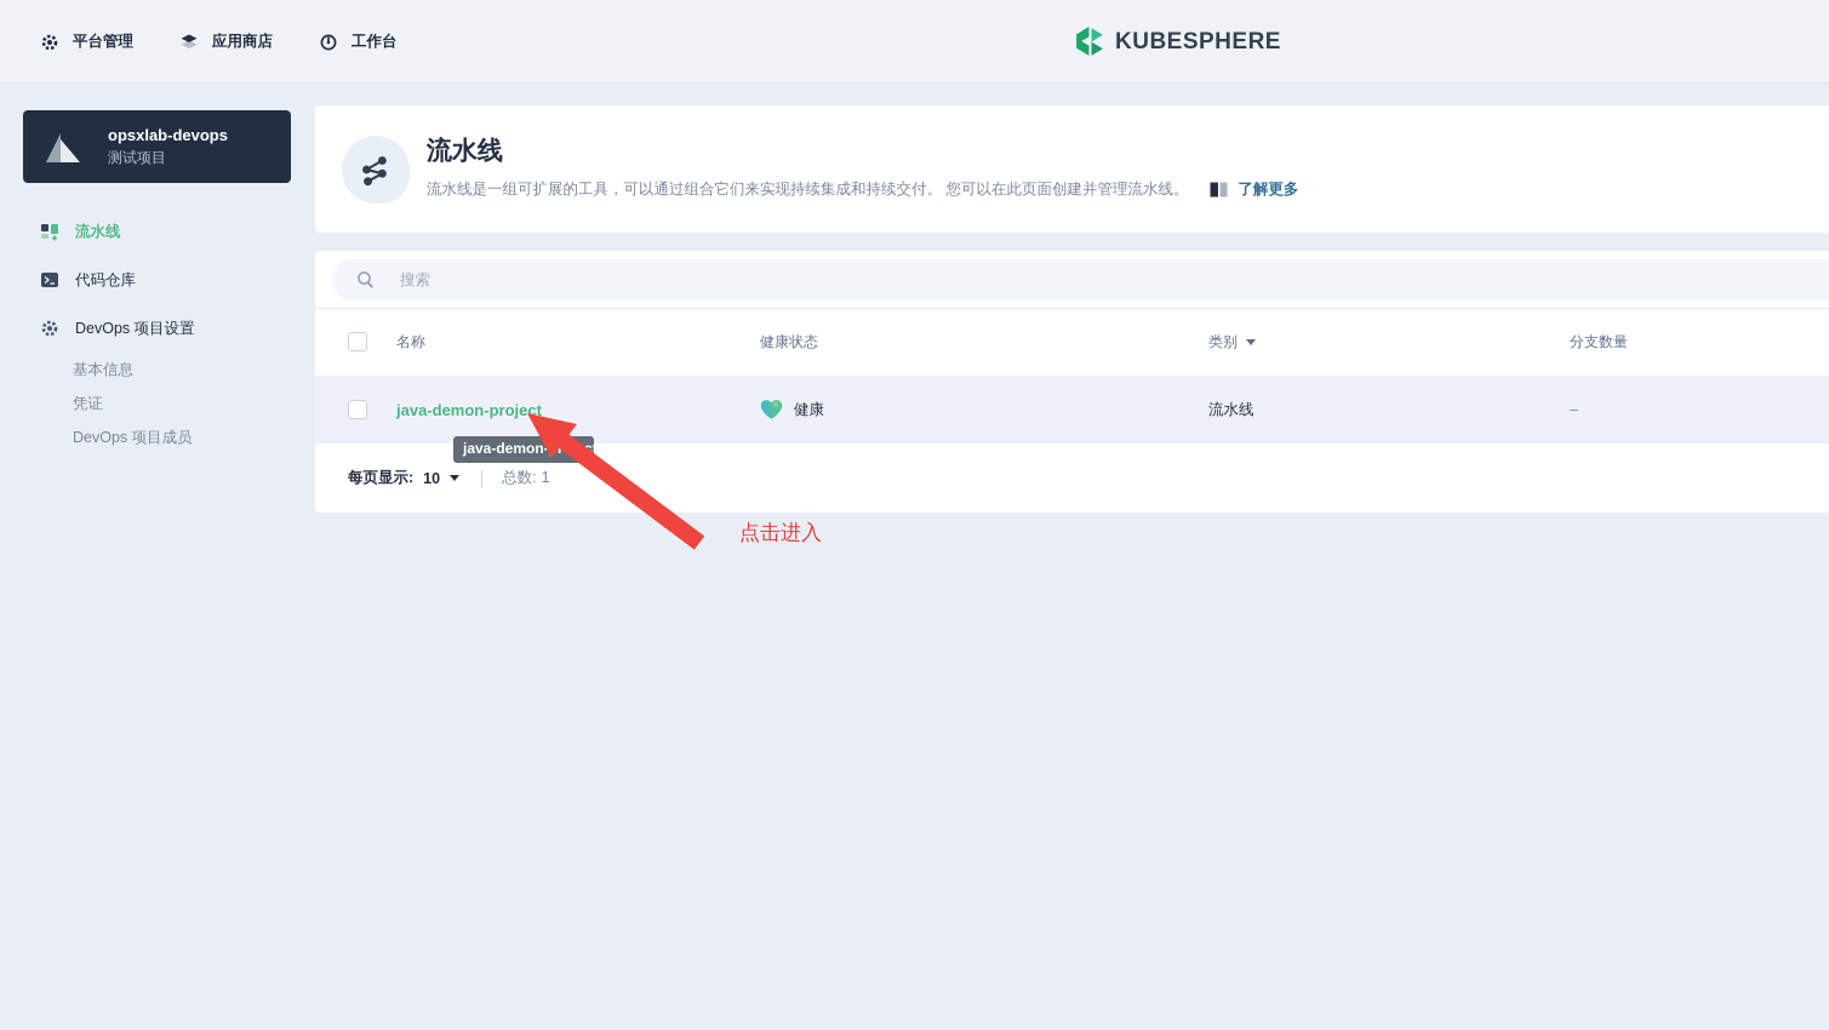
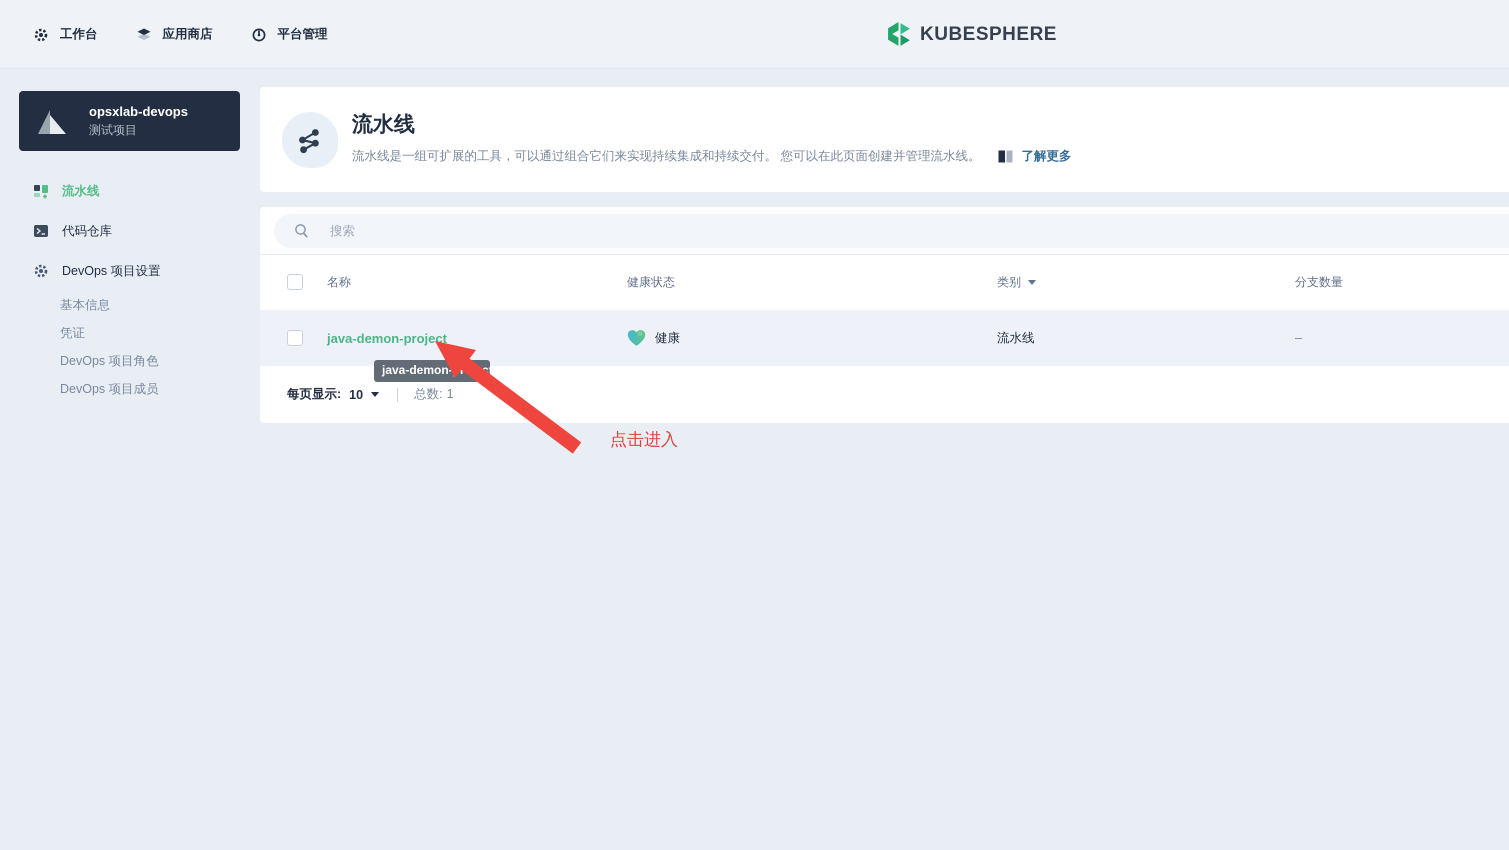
- 平台管理
+ 工作台
  应用商店
- 工作台
+ 平台管理
  KUBESPHERE
  opsxlab-devops
  测试项目
  流水线
  代码仓库
  DevOps 项目设置
  基本信息
  凭证
+ DevOps 项目角色
  DevOps 项目成员
  流水线
  流水线是一组可扩展的工具，可以通过组合它们来实现持续集成和持续交付。 您可以在此页面创建并管理流水线。
  了解更多
  搜索
  名称
  健康状态
  类别
  分支数量
  java-demon-project
  健康
  流水线
  –
  每页显示:
  10
  总数: 1
  点击进入
